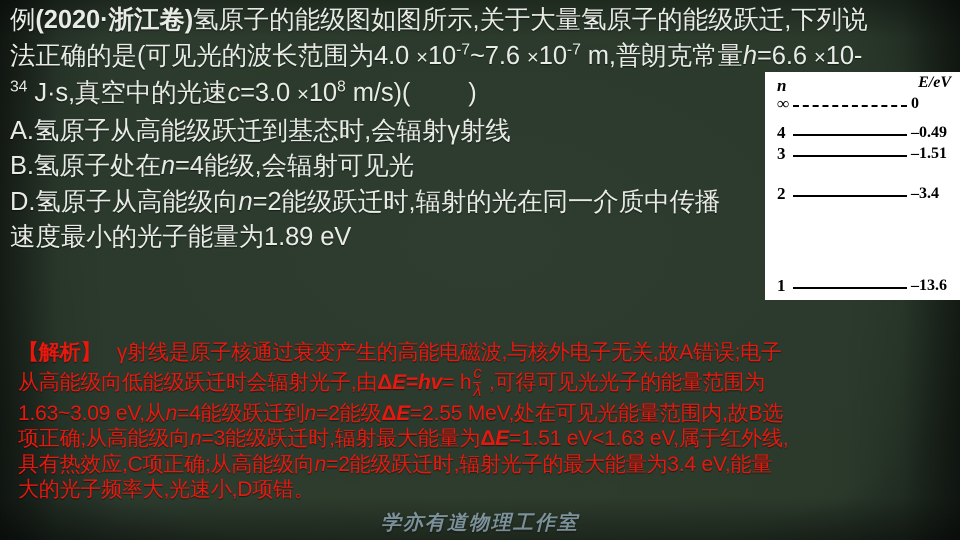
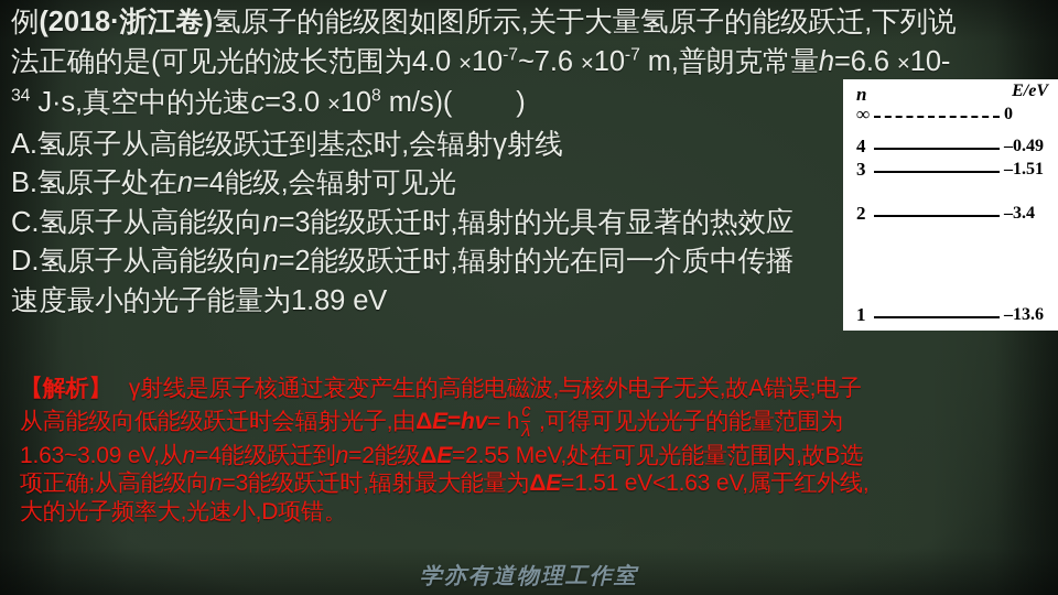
- 例(2020·浙江卷)氢原子的能级图如图所示,关于大量氢原子的能级跃迁,下列说
+ 例(2018·浙江卷)氢原子的能级图如图所示,关于大量氢原子的能级跃迁,下列说
  法正确的是(可见光的波长范围为4.0 ×10-7~7.6 ×10-7 m,普朗克常量h=6.6 ×10-
  34 J·s,真空中的光速c=3.0 ×108 m/s)( )
  A.氢原子从高能级跃迁到基态时,会辐射γ射线
  B.氢原子处在n=4能级,会辐射可见光
+ C.氢原子从高能级向n=3能级跃迁时,辐射的光具有显著的热效应
  D.氢原子从高能级向n=2能级跃迁时,辐射的光在同一介质中传播
  速度最小的光子能量为1.89 eV
  n
  E/eV
  ∞
  0
  4
  –0.49
  3
  –1.51
  2
  –3.4
  1
  –13.6
  【解析】 γ射线是原子核通过衰变产生的高能电磁波,与核外电子无关,故A错误;电子
  从高能级向低能级跃迁时会辐射光子,由ΔE=hv= h
  c
  λ
  ,可得可见光光子的能量范围为
  1.63~3.09 eV,从n=4能级跃迁到n=2能级ΔE=2.55 MeV,处在可见光能量范围内,故B选
  项正确;从高能级向n=3能级跃迁时,辐射最大能量为ΔE=1.51 eV<1.63 eV,属于红外线,
- 具有热效应,C项正确;从高能级向n=2能级跃迁时,辐射光子的最大能量为3.4 eV,能量
  大的光子频率大,光速小,D项错。
  学亦有道物理工作室
